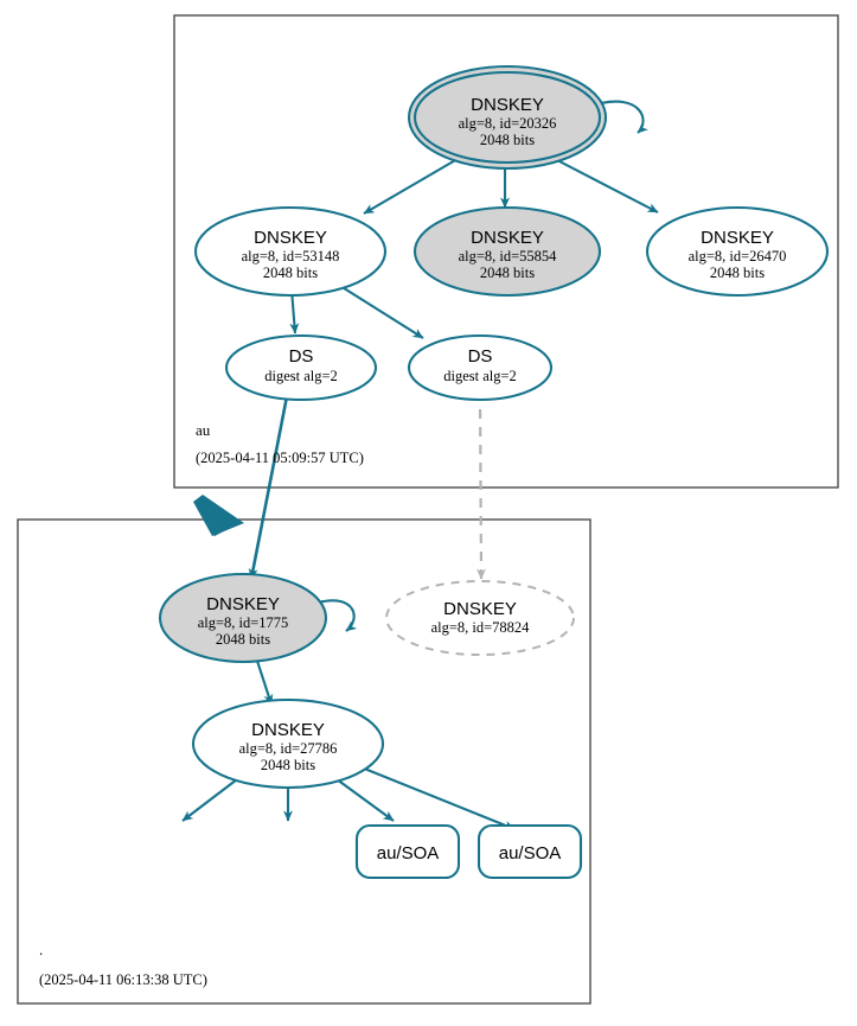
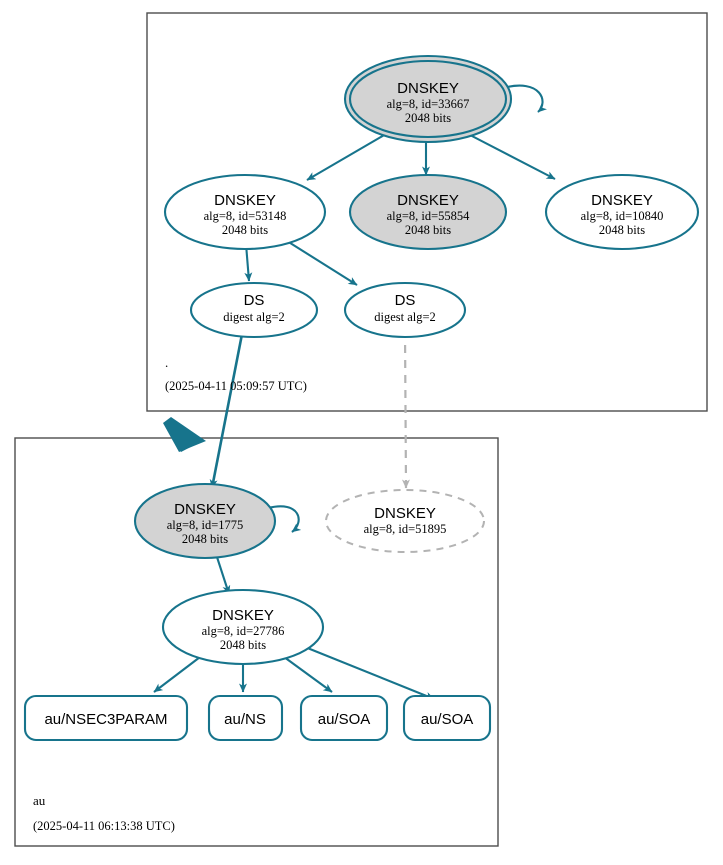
  DNSKEY
- alg=8, id=20326
+ alg=8, id=33667
  2048 bits
  DNSKEY
  alg=8, id=53148
  2048 bits
  DNSKEY
  alg=8, id=55854
  2048 bits
  DNSKEY
- alg=8, id=26470
+ alg=8, id=10840
  2048 bits
  DS
  digest alg=2
  DS
  digest alg=2
- au
+ .
  (2025-04-11 05:09:57 UTC)
  DNSKEY
  alg=8, id=1775
  2048 bits
  DNSKEY
- alg=8, id=78824
+ alg=8, id=51895
  DNSKEY
  alg=8, id=27786
  2048 bits
+ au/NSEC3PARAM
+ au/NS
  au/SOA
  au/SOA
- .
+ au
  (2025-04-11 06:13:38 UTC)
